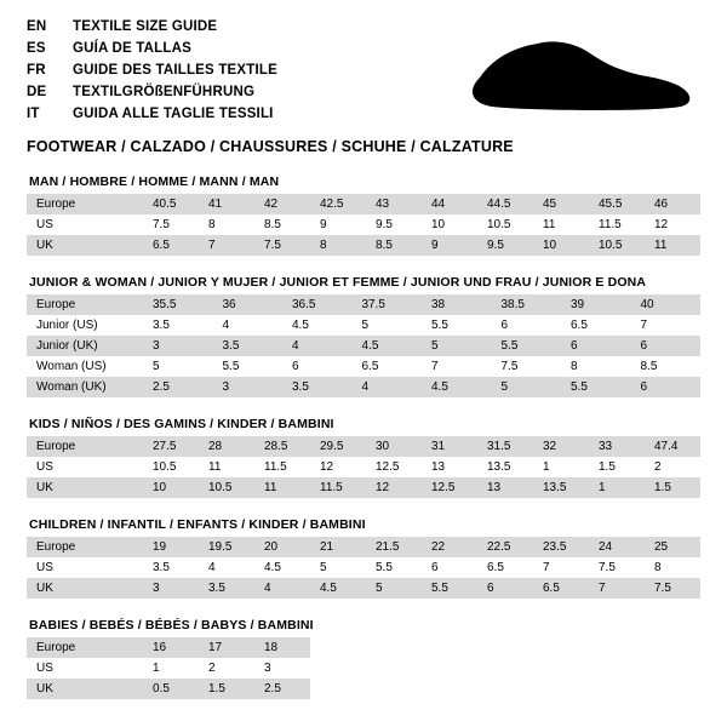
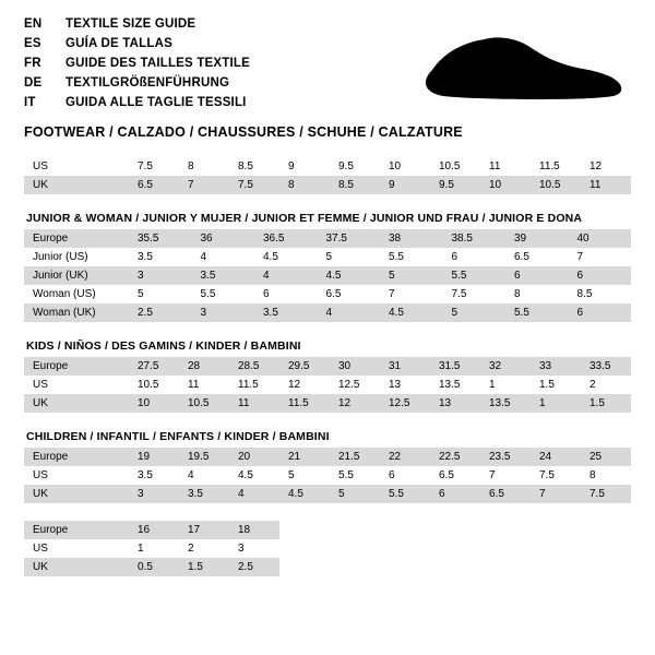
  EN	TEXTILE SIZE GUIDE
  ES	GUÍA DE TALLAS
  FR	GUIDE DES TAILLES TEXTILE
  DE	TEXTILGRÖßENFÜHRUNG
  IT	GUIDA ALLE TAGLIE TESSILI
  FOOTWEAR / CALZADO / CHAUSSURES / SCHUHE / CALZATURE
- MAN / HOMBRE / HOMME / MANN / MAN
- Europe	40.5	41	42	42.5	43	44	44.5	45	45.5	46
  US	7.5	8	8.5	9	9.5	10	10.5	11	11.5	12
  UK	6.5	7	7.5	8	8.5	9	9.5	10	10.5	11
  JUNIOR & WOMAN / JUNIOR Y MUJER / JUNIOR ET FEMME / JUNIOR UND FRAU / JUNIOR E DONA
  Europe	35.5	36	36.5	37.5	38	38.5	39	40
  Junior (US)	3.5	4	4.5	5	5.5	6	6.5	7
  Junior (UK)	3	3.5	4	4.5	5	5.5	6	6
  Woman (US)	5	5.5	6	6.5	7	7.5	8	8.5
  Woman (UK)	2.5	3	3.5	4	4.5	5	5.5	6
  KIDS / NIÑOS / DES GAMINS / KINDER / BAMBINI
- Europe	27.5	28	28.5	29.5	30	31	31.5	32	33	47.4
+ Europe	27.5	28	28.5	29.5	30	31	31.5	32	33	33.5
  US	10.5	11	11.5	12	12.5	13	13.5	1	1.5	2
  UK	10	10.5	11	11.5	12	12.5	13	13.5	1	1.5
  CHILDREN / INFANTIL / ENFANTS / KINDER / BAMBINI
  Europe	19	19.5	20	21	21.5	22	22.5	23.5	24	25
  US	3.5	4	4.5	5	5.5	6	6.5	7	7.5	8
  UK	3	3.5	4	4.5	5	5.5	6	6.5	7	7.5
- BABIES / BEBÉS / BÉBÉS / BABYS / BAMBINI
  Europe	16	17	18
  US	1	2	3
  UK	0.5	1.5	2.5
